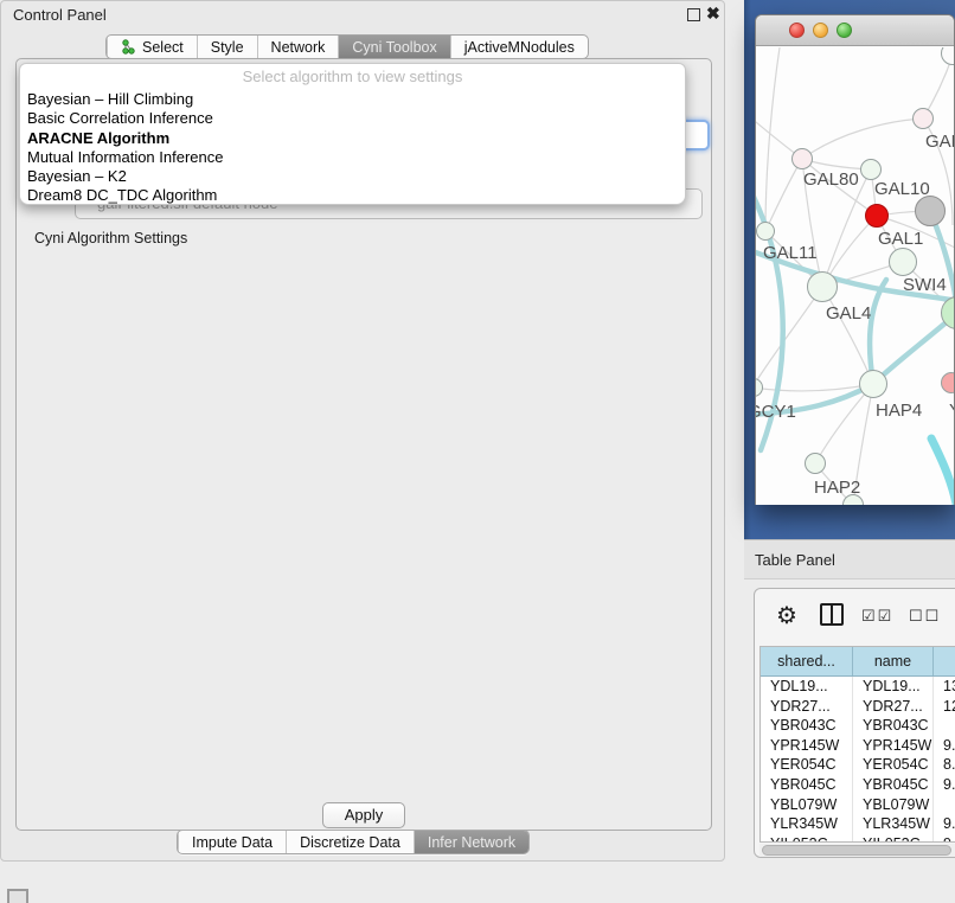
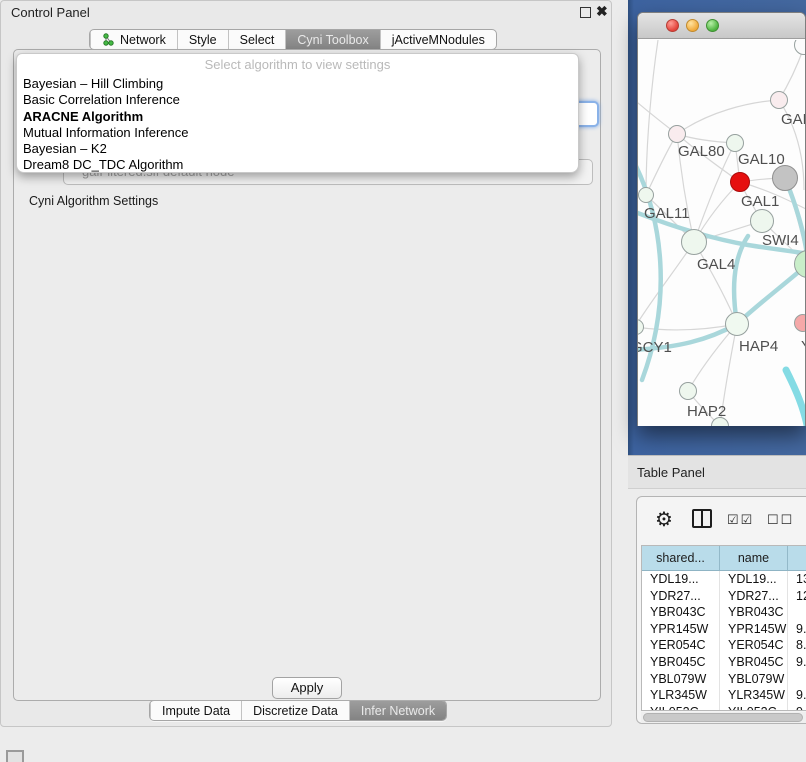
  Control Panel
  ✖
- Select
+ Network
  Style
- Network
+ Select
  Cyni Toolbox
  jActiveMNodules
  Select algorithm to view settings
  Bayesian – Hill Climbing
  Basic Correlation Inference
  ARACNE Algorithm
  Mutual Information Inference
  Bayesian – K2
  Dream8 DC_TDC Algorithm
  Cyni Algorithm Settings
  Apply
  Impute Data
  Discretize Data
  Infer Network
  GAL80
  GAL10
  GAL1
  GAL11
  GAL4
  SWI4
  CY1
  HAP4
  HAP2
  Table Panel
  ⚙
  ☑☑
  ☐☐
  shared...
  name
  YDL19...
  YDL19...
  YDR27...
  YDR27...
  YBR043C
  YBR043C
  YPR145W
  YPR145W
  9.
  YER054C
  YER054C
  8.
  YBR045C
  YBR045C
  9.
  YBL079W
  YBL079W
  YLR345W
  YLR345W
  9.
